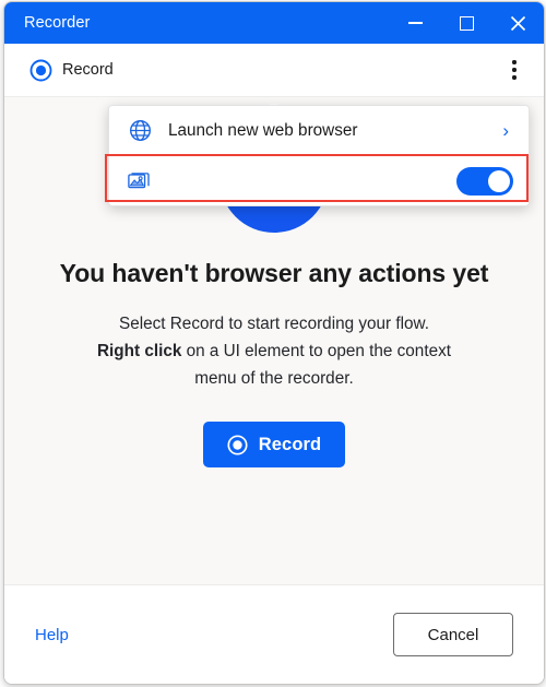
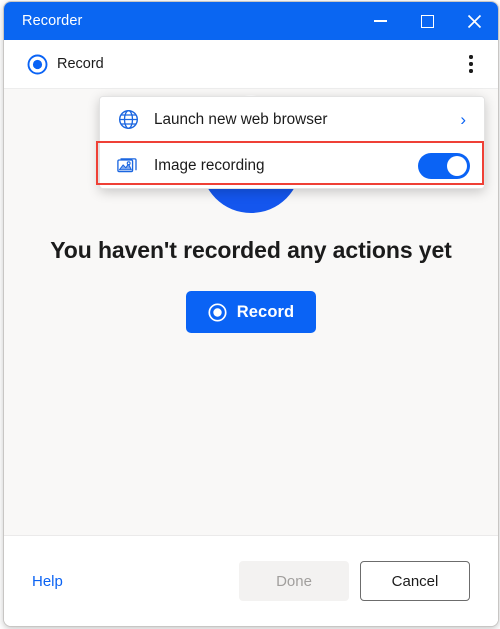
  Recorder
  Record
- You haven't browser any actions yet
+ You haven't recorded any actions yet
- Select Record to start recording your flow.
- Right click on a UI element to open the context
- menu of the recorder.
  Record
  Help
+ Done
  Cancel
  Launch new web browser
  ›
+ Image recording
